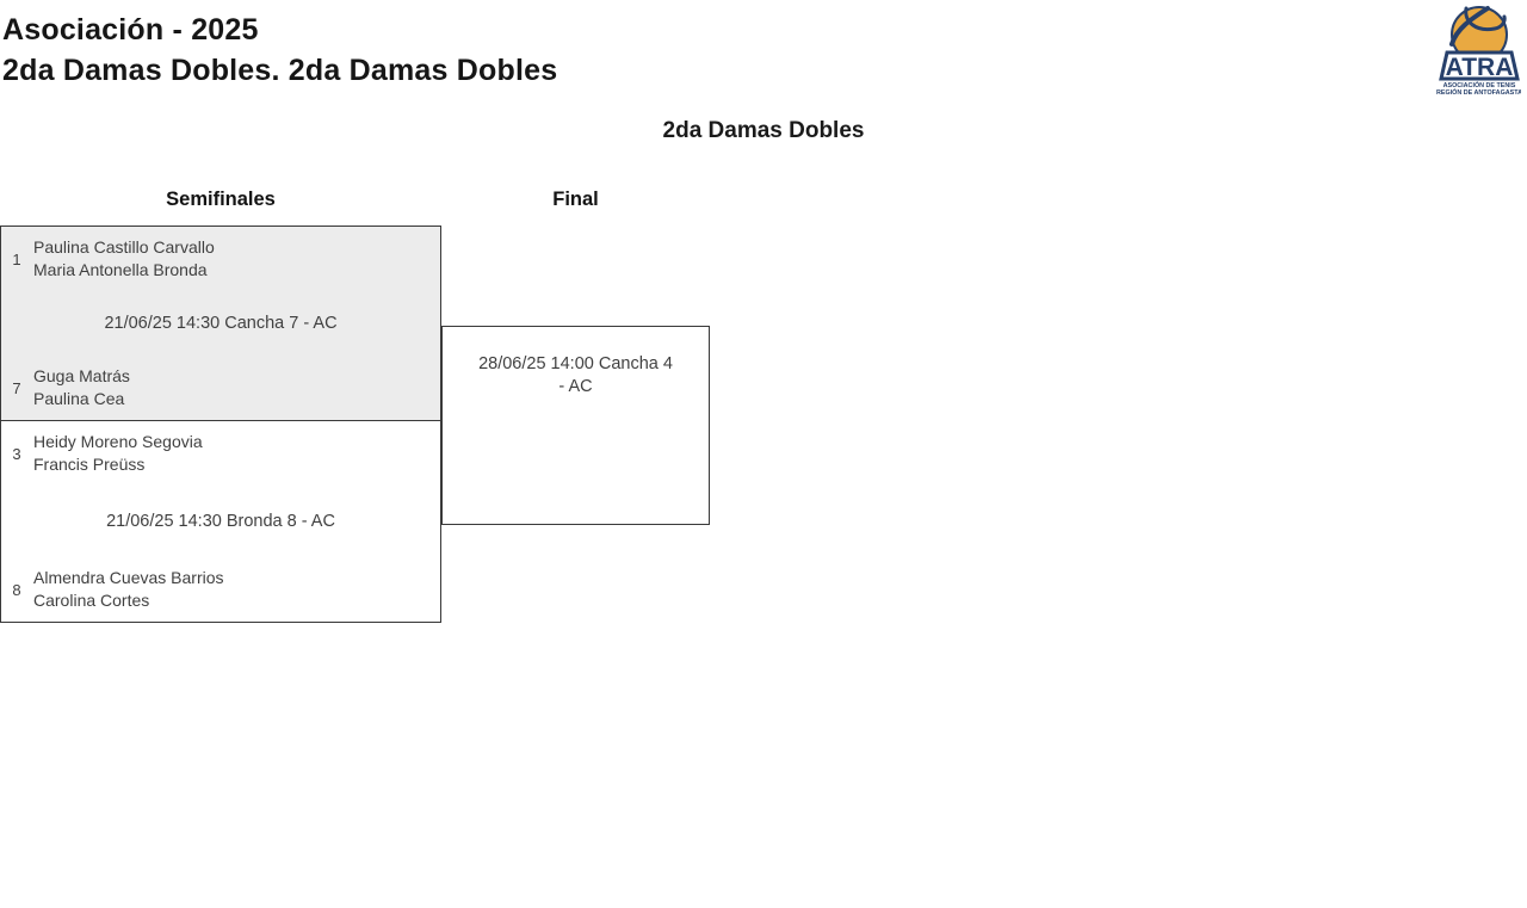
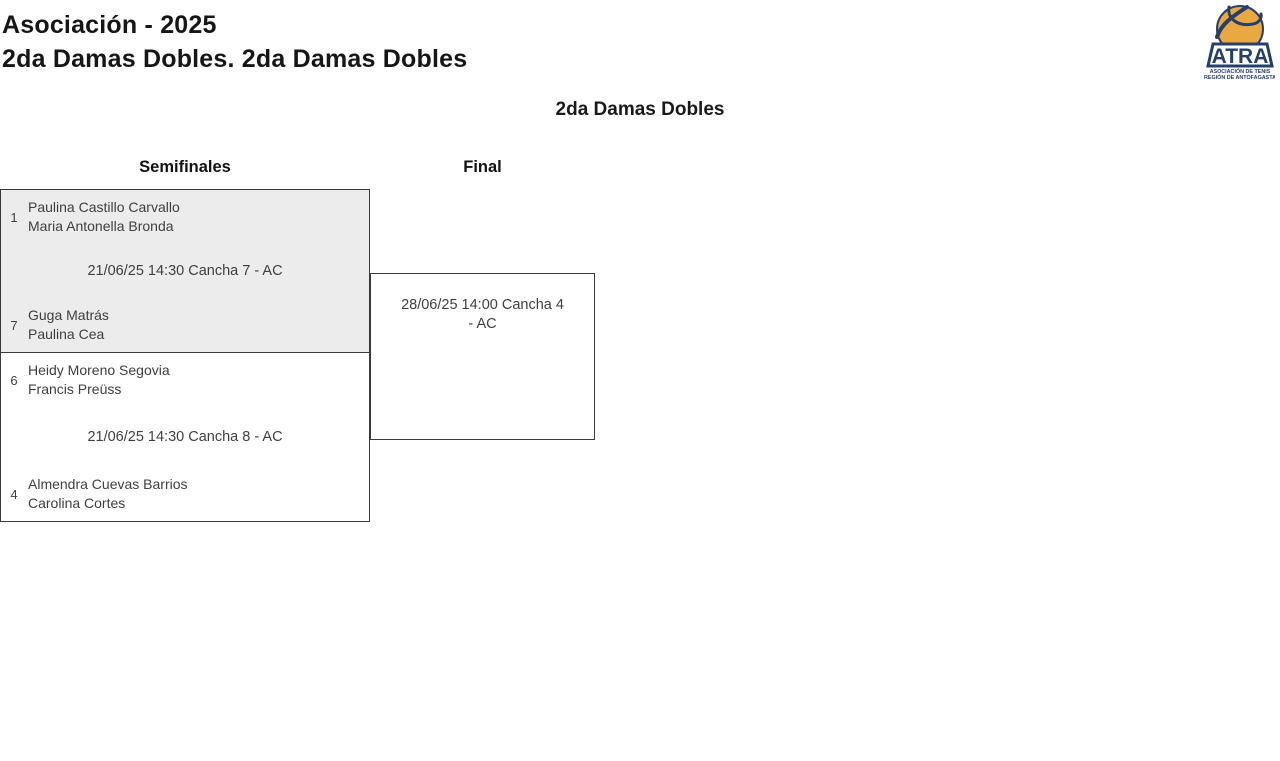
  Asociación - 2025
  2da Damas Dobles. 2da Damas Dobles
  ATRA
  2da Damas Dobles
  Semifinales
  Final
  1
  Paulina Castillo Carvallo
  Maria Antonella Bronda
  21/06/25 14:30 Cancha 7 - AC
  7
  Guga Matrás
  Paulina Cea
- 3
+ 6
  Heidy Moreno Segovia
  Francis Preüss
- 21/06/25 14:30 Bronda 8 - AC
+ 21/06/25 14:30 Cancha 8 - AC
- 8
+ 4
  Almendra Cuevas Barrios
  Carolina Cortes
  28/06/25 14:00 Cancha 4 - AC
